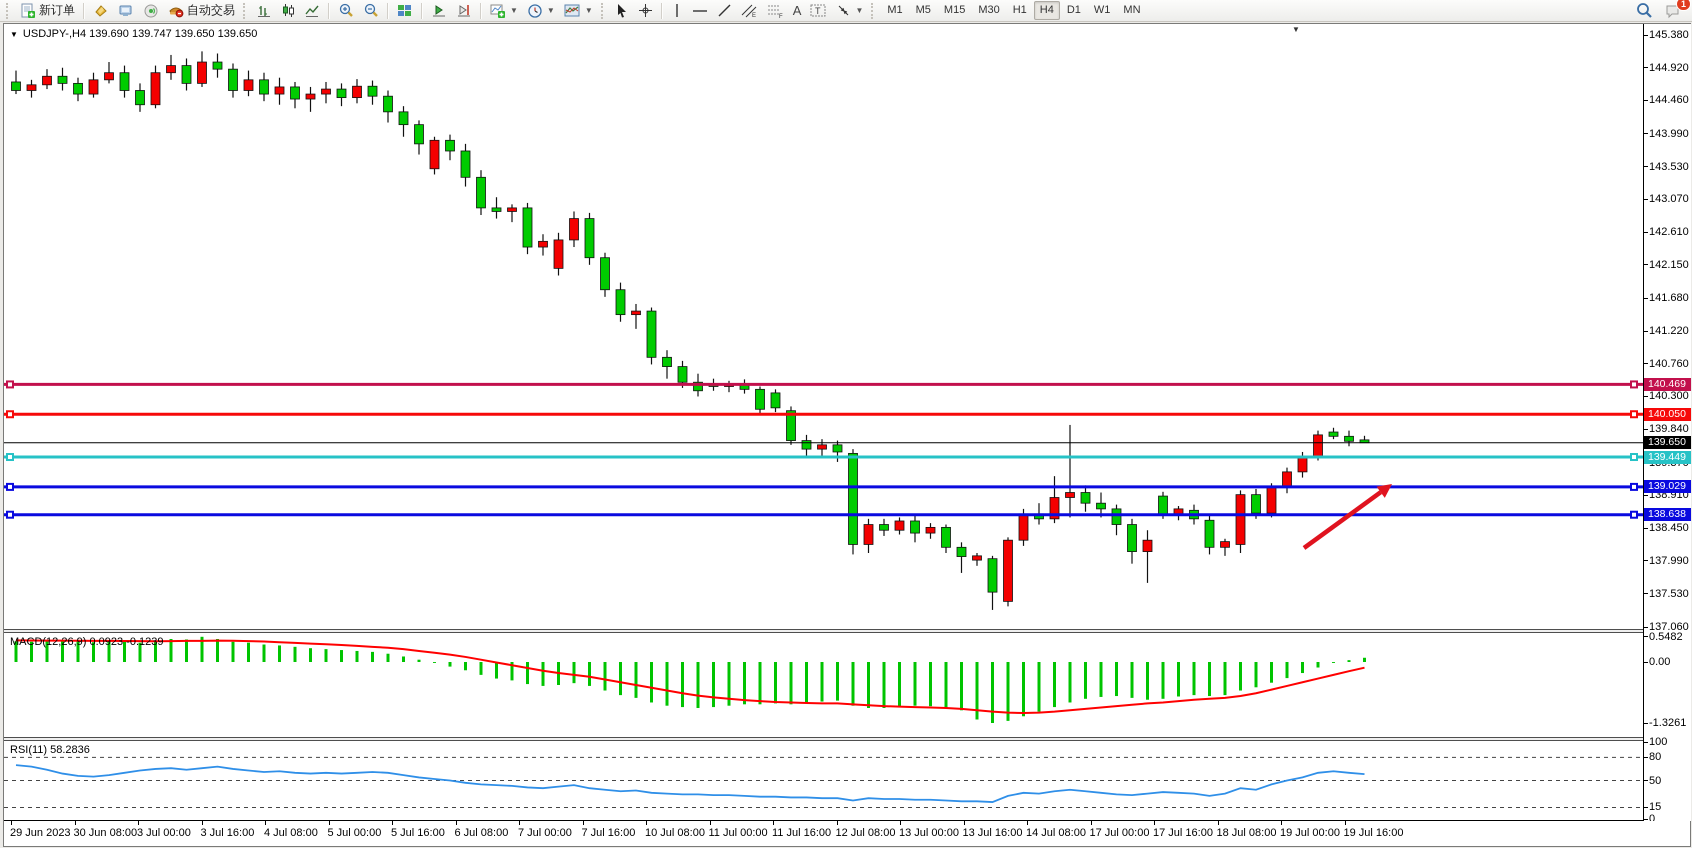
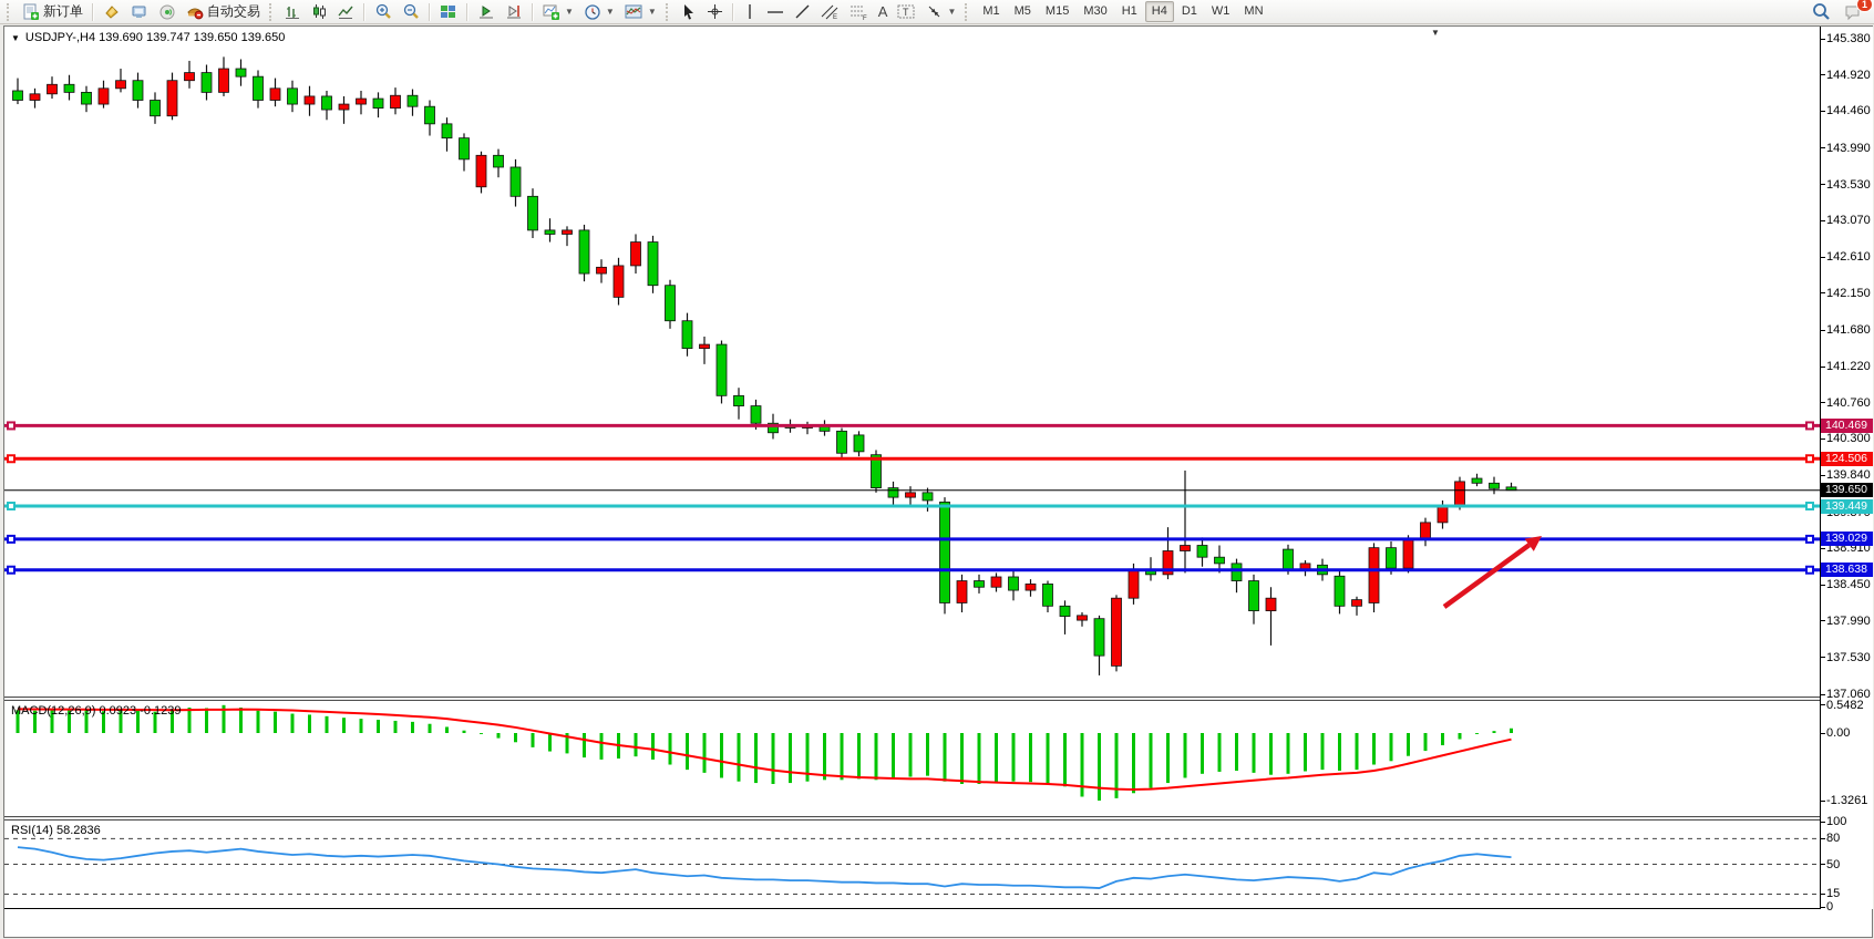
  新订单
  自动交易
  ▼
  ▼
  ▼
  A
  T
  ▼
  M1
  M5
  M15
  M30
  H1
  H4
  D1
  W1
  MN
  1
  ▼
  USDJPY-,H4 139.690 139.747 139.650 139.650
  ▼
  MACD(12,26,9) 0.0923 -0.1239
- RSI(11) 58.2836
+ RSI(14) 58.2836
  145.380
  144.920
  144.460
  143.990
  143.530
  143.070
  142.610
  142.150
  141.680
  141.220
  140.760
  140.300
  139.840
  138.910
  138.450
  137.990
  137.530
  137.060
  0.5482
  0.00
  -1.3261
  100
  80
  50
  15
  0
  140.469
- 140.050
+ 124.506
  139.650
  139.449
  139.029
  138.638
- 29 Jun 2023
- 30 Jun 08:00
- 3 Jul 00:00
- 3 Jul 16:00
- 4 Jul 08:00
- 5 Jul 00:00
- 5 Jul 16:00
- 6 Jul 08:00
- 7 Jul 00:00
- 7 Jul 16:00
- 10 Jul 08:00
- 11 Jul 00:00
- 11 Jul 16:00
- 12 Jul 08:00
- 13 Jul 00:00
- 13 Jul 16:00
- 14 Jul 08:00
- 17 Jul 00:00
- 17 Jul 16:00
- 18 Jul 08:00
- 19 Jul 00:00
- 19 Jul 16:00
